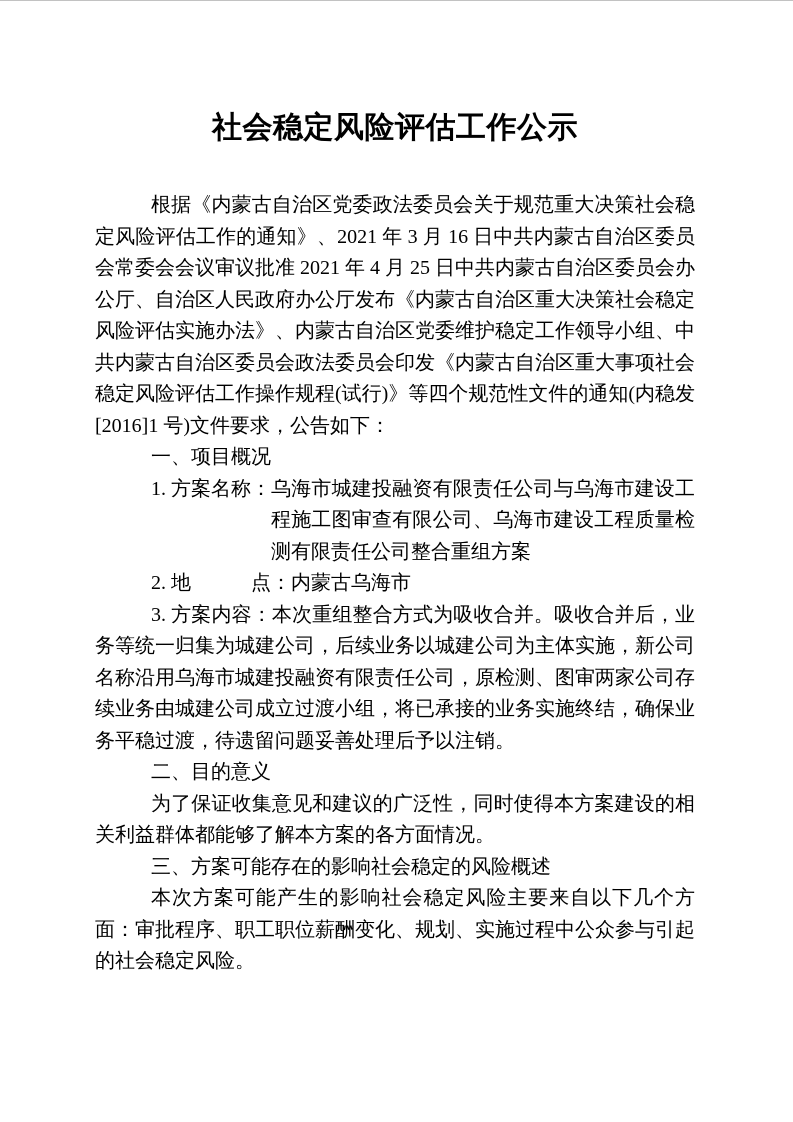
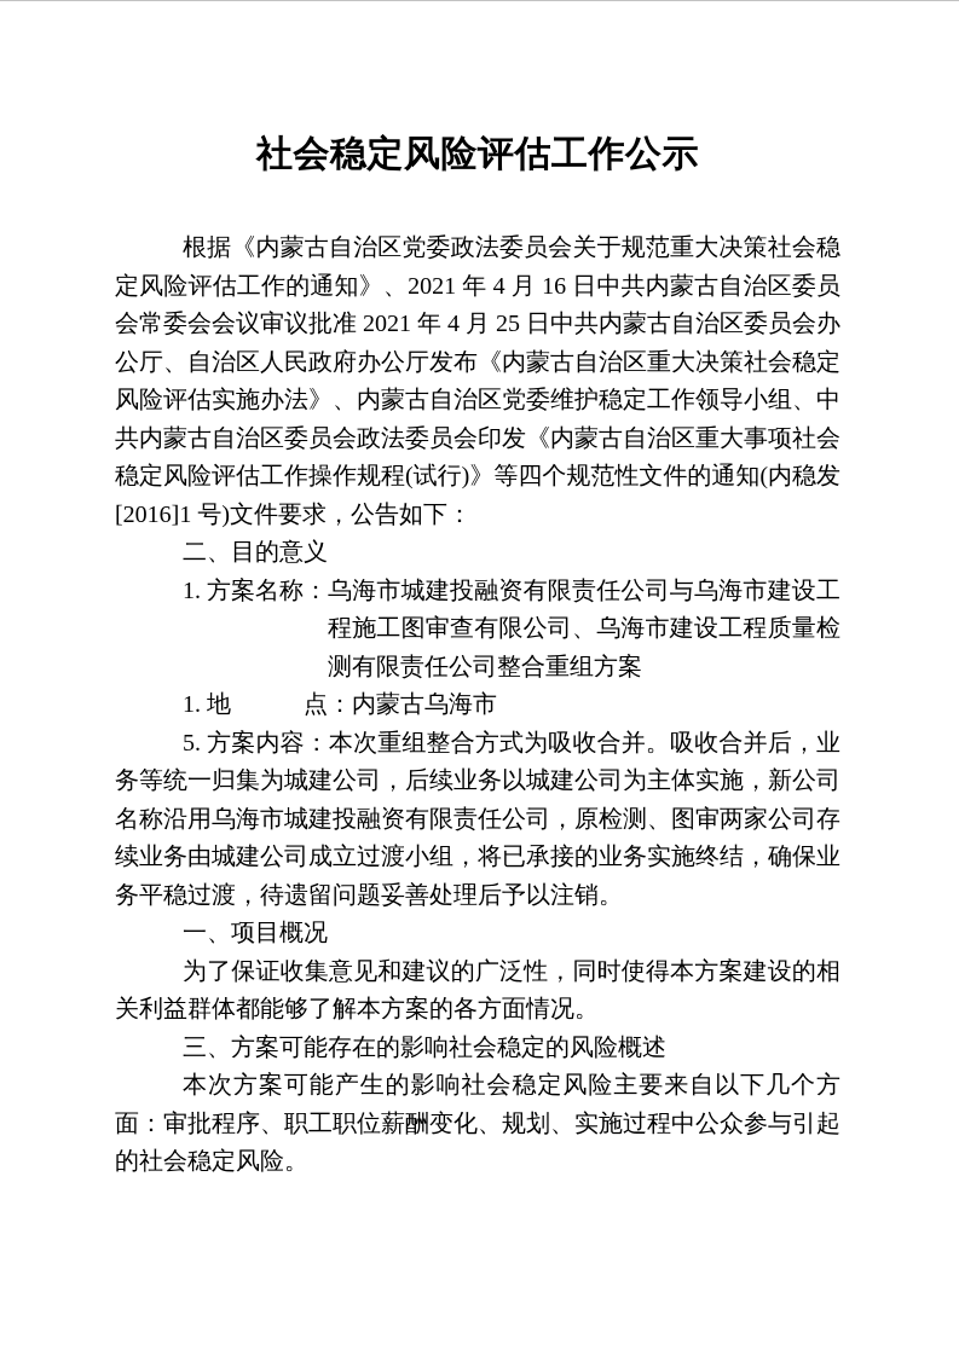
  社会稳定风险评估工作公示
- 根据《内蒙古自治区党委政法委员会关于规范重大决策社会稳定风险评估工作的通知》、2021 年 3 月 16 日中共内蒙古自治区委员会常委会会议审议批准 2021 年 4 月 25 日中共内蒙古自治区委员会办公厅、自治区人民政府办公厅发布《内蒙古自治区重大决策社会稳定风险评估实施办法》、内蒙古自治区党委维护稳定工作领导小组、中共内蒙古自治区委员会政法委员会印发《内蒙古自治区重大事项社会稳定风险评估工作操作规程(试行)》等四个规范性文件的通知(内稳发[2016]1 号)文件要求，公告如下：
+ 根据《内蒙古自治区党委政法委员会关于规范重大决策社会稳定风险评估工作的通知》、2021 年 4 月 16 日中共内蒙古自治区委员会常委会会议审议批准 2021 年 4 月 25 日中共内蒙古自治区委员会办公厅、自治区人民政府办公厅发布《内蒙古自治区重大决策社会稳定风险评估实施办法》、内蒙古自治区党委维护稳定工作领导小组、中共内蒙古自治区委员会政法委员会印发《内蒙古自治区重大事项社会稳定风险评估工作操作规程(试行)》等四个规范性文件的通知(内稳发[2016]1 号)文件要求，公告如下：
- 一、项目概况
+ 二、目的意义
  1. 方案名称：
  乌海市城建投融资有限责任公司与乌海市建设工程施工图审查有限公司、乌海市建设工程质量检测有限责任公司整合重组方案
- 2. 地 点：
+ 1. 地 点：
  内蒙古乌海市
- 3. 方案内容：本次重组整合方式为吸收合并。吸收合并后，业务等统一归集为城建公司，后续业务以城建公司为主体实施，新公司名称沿用乌海市城建投融资有限责任公司，原检测、图审两家公司存续业务由城建公司成立过渡小组，将已承接的业务实施终结，确保业务平稳过渡，待遗留问题妥善处理后予以注销。
+ 5. 方案内容：本次重组整合方式为吸收合并。吸收合并后，业务等统一归集为城建公司，后续业务以城建公司为主体实施，新公司名称沿用乌海市城建投融资有限责任公司，原检测、图审两家公司存续业务由城建公司成立过渡小组，将已承接的业务实施终结，确保业务平稳过渡，待遗留问题妥善处理后予以注销。
- 二、目的意义
+ 一、项目概况
  为了保证收集意见和建议的广泛性，同时使得本方案建设的相关利益群体都能够了解本方案的各方面情况。
  三、方案可能存在的影响社会稳定的风险概述
  本次方案可能产生的影响社会稳定风险主要来自以下几个方面：审批程序、职工职位薪酬变化、规划、实施过程中公众参与引起的社会稳定风险。
